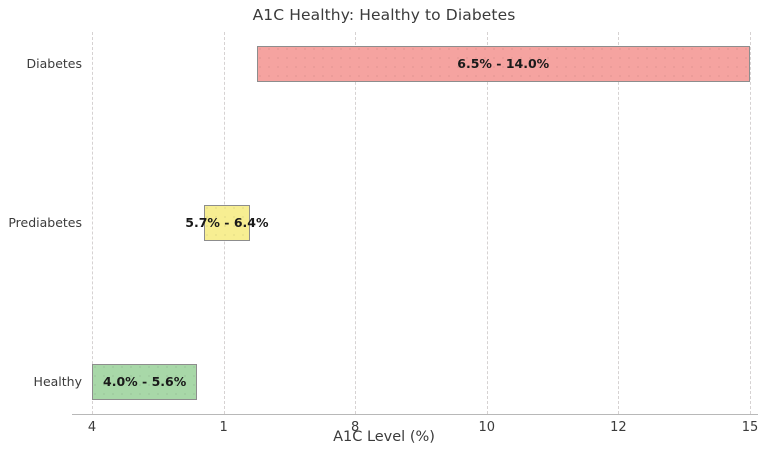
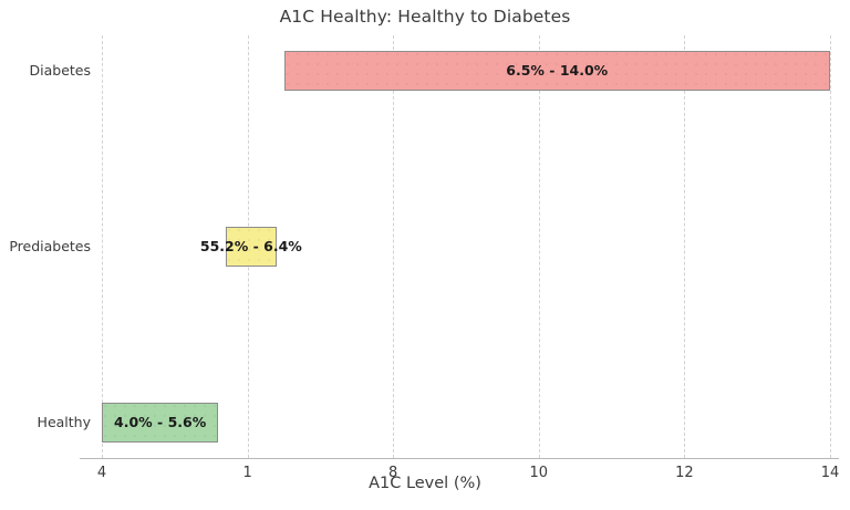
  A1C Healthy: Healthy to Diabetes
  Diabetes
  Prediabetes
  Healthy
  6.5% - 14.0%
- 5.7% - 6.4%
+ 55.2% - 6.4%
  4.0% - 5.6%
  4
  1
  8
  10
  12
- 15
+ 14
  A1C Level (%)
